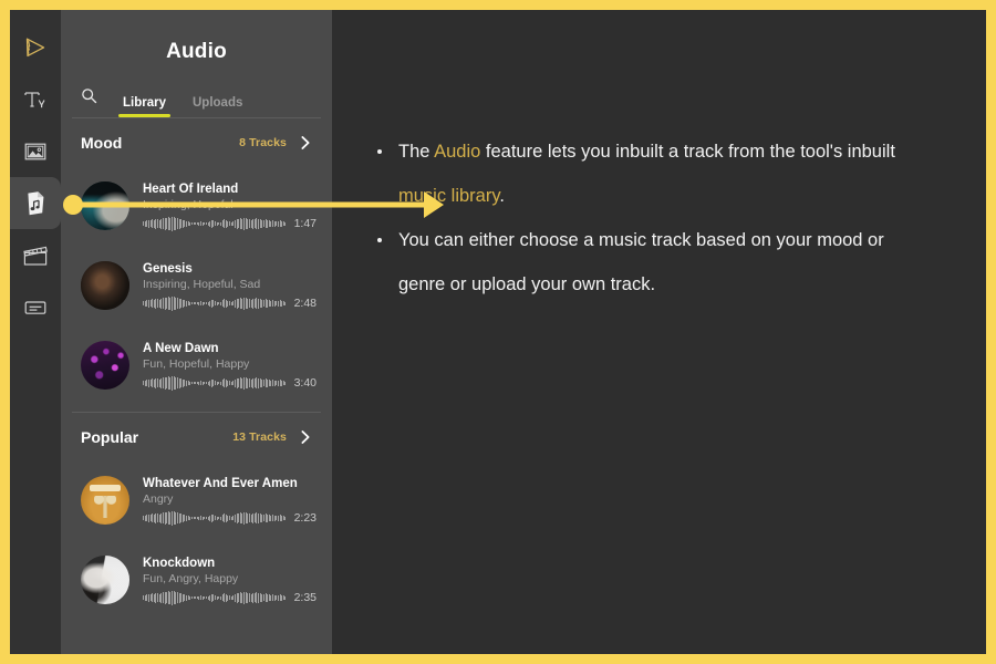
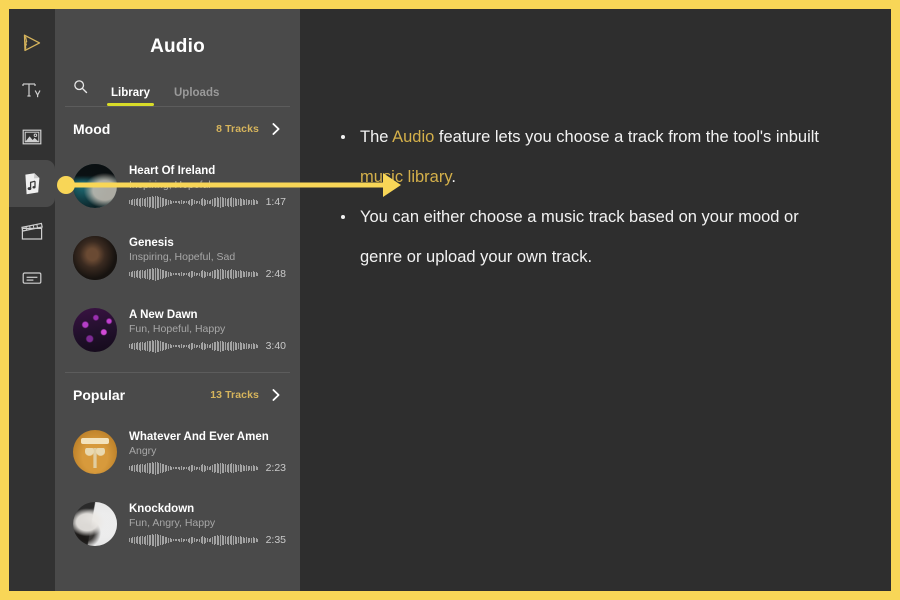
  Audio
  Library
  Uploads
  Mood
  8 Tracks
  Heart Of Ireland
  1:47
  Genesis
  Inspiring, Hopeful, Sad
  2:48
  A New Dawn
  Fun, Hopeful, Happy
  3:40
  Popular
  13 Tracks
  Whatever And Ever Amen
  Angry
  2:23
  Knockdown
  Fun, Angry, Happy
  2:35
- The Audio feature lets you inbuilt a track from the tool's inbuilt muic library.
+ The Audio feature lets you choose a track from the tool's inbuilt muic library.
  You can either choose a music track based on your mood or genre or upload your own track.
